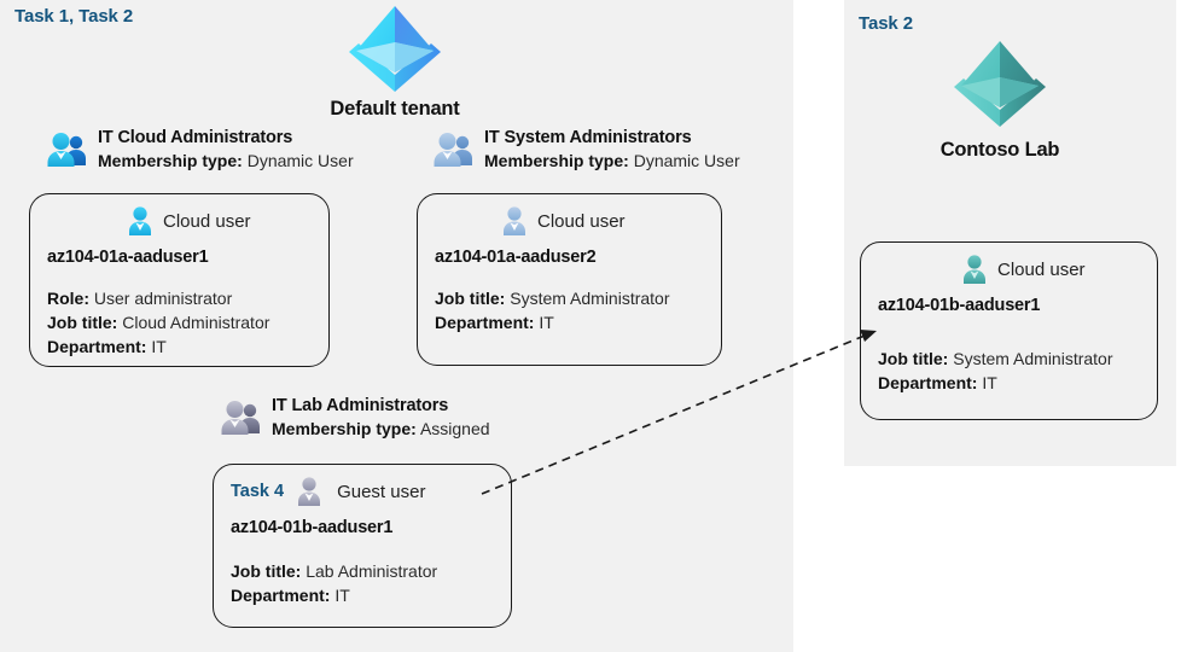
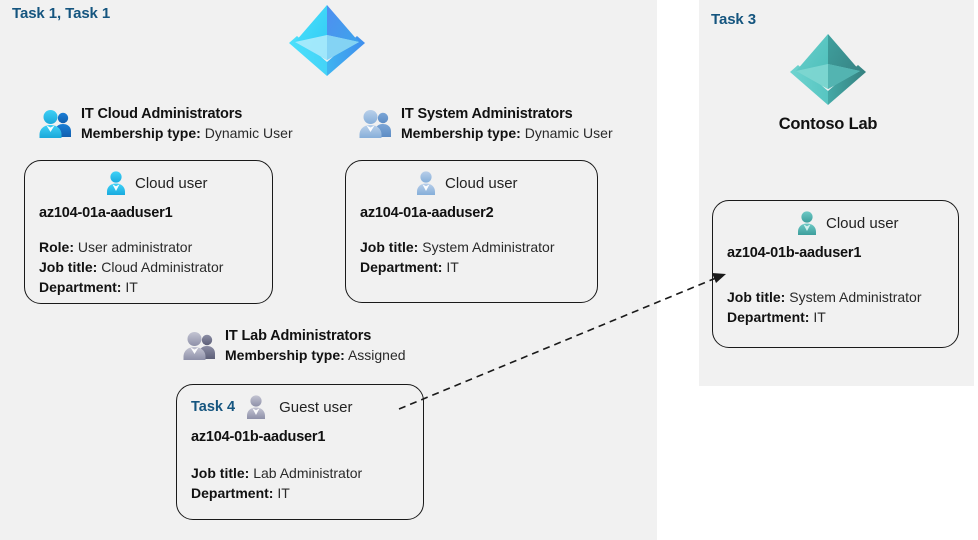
- Task 1, Task 2
+ Task 1, Task 1
- Task 2
+ Task 3
- Default tenant
  Contoso Lab
  IT Cloud Administrators
  Membership type: Dynamic User
  IT System Administrators
  Membership type: Dynamic User
  IT Lab Administrators
  Membership type: Assigned
  Cloud user
  az104-01a-aaduser1
  Role: User administrator
  Job title: Cloud Administrator
  Department: IT
  Cloud user
  az104-01a-aaduser2
  Job title: System Administrator
  Department: IT
  Task 4
  Guest user
  az104-01b-aaduser1
  Job title: Lab Administrator
  Department: IT
  Cloud user
  az104-01b-aaduser1
  Job title: System Administrator
  Department: IT
